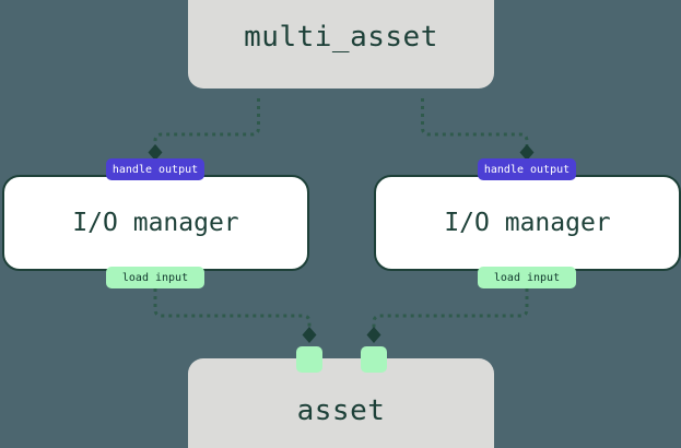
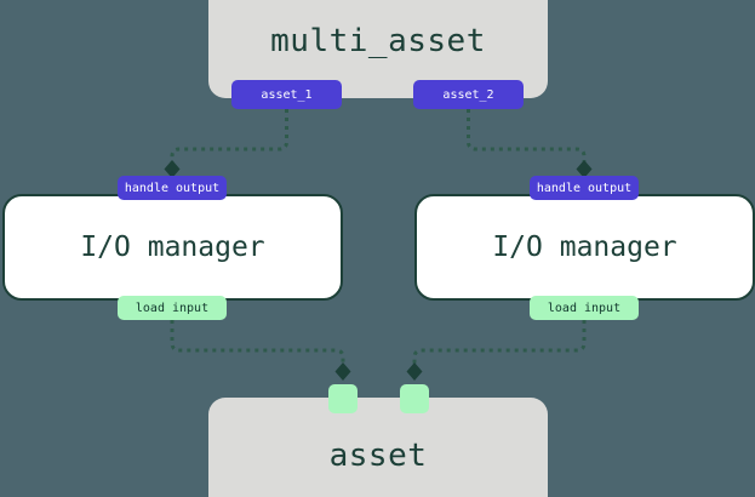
  multi_asset
  asset
  I/O manager
  I/O manager
+ asset_1
+ asset_2
  handle output
  handle output
  load input
  load input
